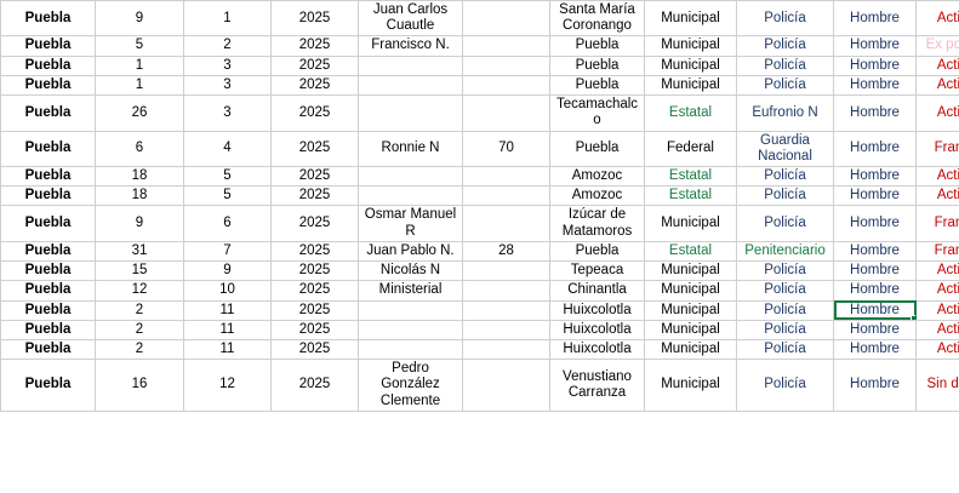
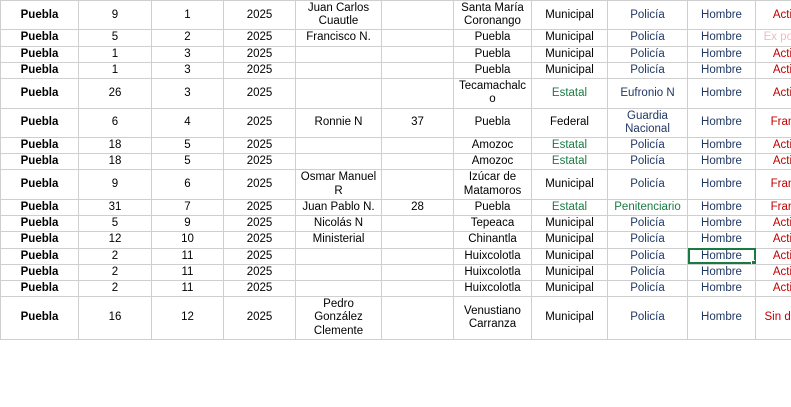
  Puebla	9	1	2025	Juan Carlos Cuautle		Santa María Coronango	Municipal	Policía	Hombre	Act
  Puebla	5	2	2025	Francisco N.		Puebla	Municipal	Policía	Hombre	Ex po
  Puebla	1	3	2025			Puebla	Municipal	Policía	Hombre	Act
  Puebla	1	3	2025			Puebla	Municipal	Policía	Hombre	Act
  Puebla	26	3	2025			Tecamachalco	Estatal	Eufronio N	Hombre	Act
- Puebla	6	4	2025	Ronnie N	70	Puebla	Federal	Guardia Nacional	Hombre	Fra
+ Puebla	6	4	2025	Ronnie N	37	Puebla	Federal	Guardia Nacional	Hombre	Fra
  Puebla	18	5	2025			Amozoc	Estatal	Policía	Hombre	Act
  Puebla	18	5	2025			Amozoc	Estatal	Policía	Hombre	Act
  Puebla	9	6	2025	Osmar Manuel R		Izúcar de Matamoros	Municipal	Policía	Hombre	Fra
  Puebla	31	7	2025	Juan Pablo N.	28	Puebla	Estatal	Penitenciario	Hombre	Fra
- Puebla	15	9	2025	Nicolás N		Tepeaca	Municipal	Policía	Hombre	Act
+ Puebla	5	9	2025	Nicolás N		Tepeaca	Municipal	Policía	Hombre	Act
  Puebla	12	10	2025	Ministerial		Chinantla	Municipal	Policía	Hombre	Act
  Puebla	2	11	2025			Huixcolotla	Municipal	Policía	Hombre	Act
  Puebla	2	11	2025			Huixcolotla	Municipal	Policía	Hombre	Act
  Puebla	2	11	2025			Huixcolotla	Municipal	Policía	Hombre	Act
  Puebla	16	12	2025	Pedro González Clemente		Venustiano Carranza	Municipal	Policía	Hombre	Sin d
